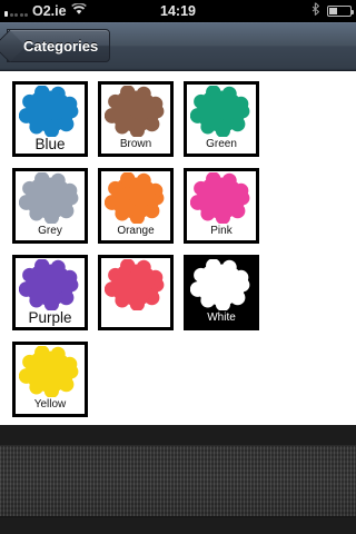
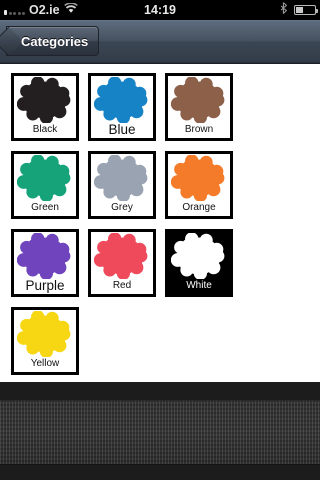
  O2.ie
  14:19
  Categories
+ Black
  Blue
  Brown
  Green
  Grey
  Orange
- Pink
  Purple
+ Red
  White
  Yellow
